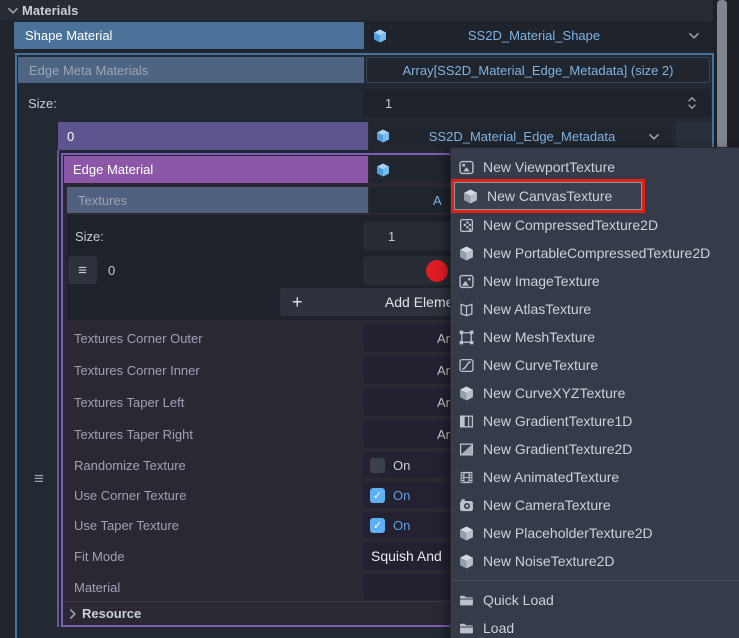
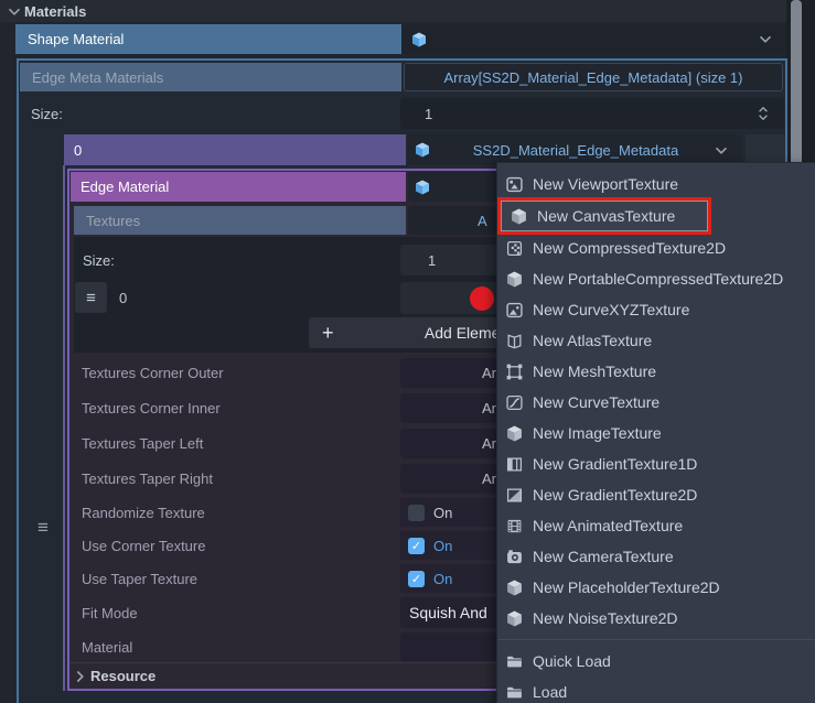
  Materials
  Shape Material
- SS2D_Material_Shape
  Edge Meta Materials
- Array[SS2D_Material_Edge_Metadata] (size 2)
+ Array[SS2D_Material_Edge_Metadata] (size 1)
  Size:
  1
  0
  SS2D_Material_Edge_Metadata
  ≡
  Edge Material
  Textures
  A
  Size:
  1
  ≡
  0
  +
  Add Elem
  Textures Corner Outer
  Ar
  Textures Corner Inner
  Ar
  Textures Taper Left
  Ar
  Textures Taper Right
  Ar
  Randomize Texture
  On
  Use Corner Texture
  ✓
  On
  Use Taper Texture
  ✓
  On
  Fit Mode
  Squish And
  Material
  Resource
  New ViewportTexture
  New CanvasTexture
  New CompressedTexture2D
  New PortableCompressedTexture2D
- New ImageTexture
+ New CurveXYZTexture
  New AtlasTexture
  New MeshTexture
  New CurveTexture
- New CurveXYZTexture
+ New ImageTexture
  New GradientTexture1D
  New GradientTexture2D
  New AnimatedTexture
  New CameraTexture
  New PlaceholderTexture2D
  New NoiseTexture2D
  Quick Load
  Load
